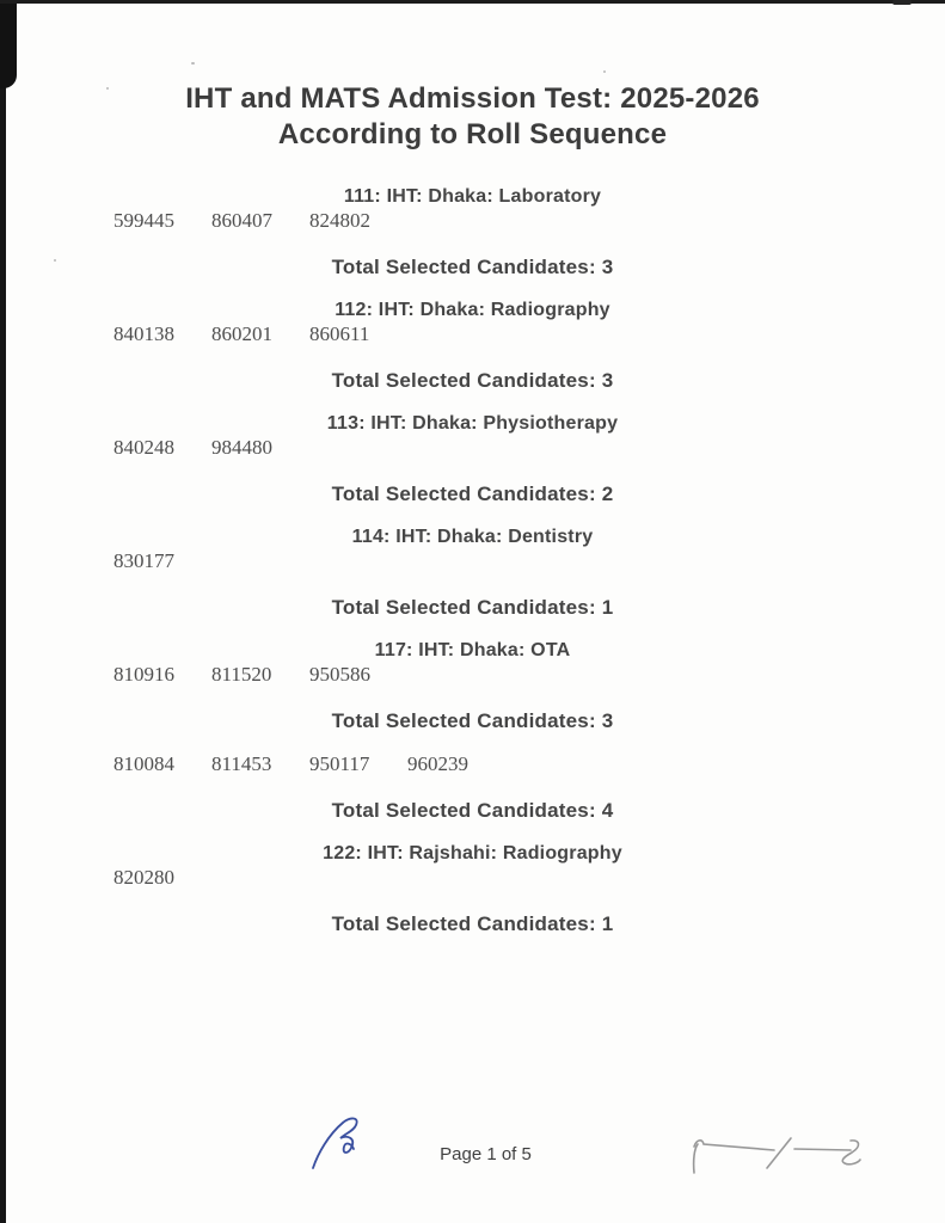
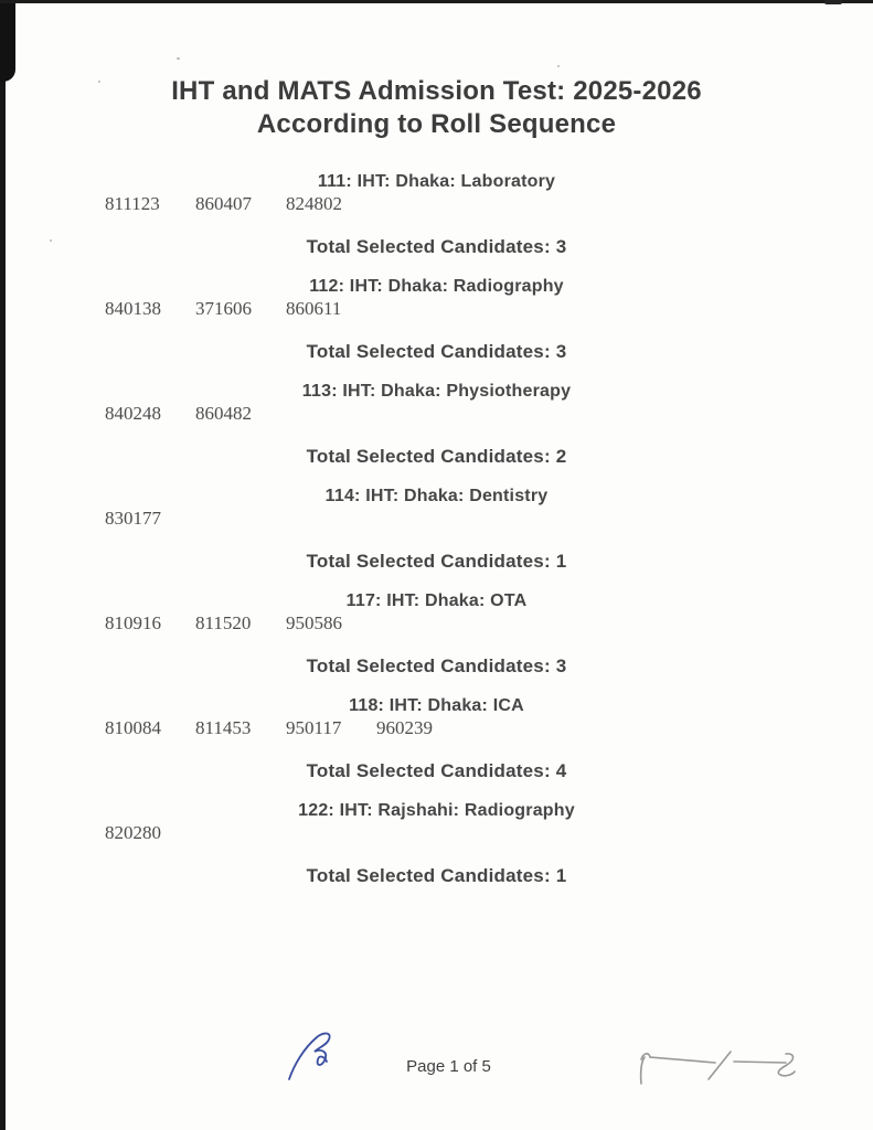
  IHT and MATS Admission Test: 2025-2026
  According to Roll Sequence
  111: IHT: Dhaka: Laboratory
- 599445
+ 811123
  860407
  824802
  Total Selected Candidates: 3
  112: IHT: Dhaka: Radiography
  840138
- 860201
+ 371606
  860611
  Total Selected Candidates: 3
  113: IHT: Dhaka: Physiotherapy
  840248
- 984480
+ 860482
  Total Selected Candidates: 2
  114: IHT: Dhaka: Dentistry
  830177
  Total Selected Candidates: 1
  117: IHT: Dhaka: OTA
  810916
  811520
  950586
  Total Selected Candidates: 3
+ 118: IHT: Dhaka: ICA
  810084
  811453
  950117
  960239
  Total Selected Candidates: 4
  122: IHT: Rajshahi: Radiography
  820280
  Total Selected Candidates: 1
  Page 1 of 5
